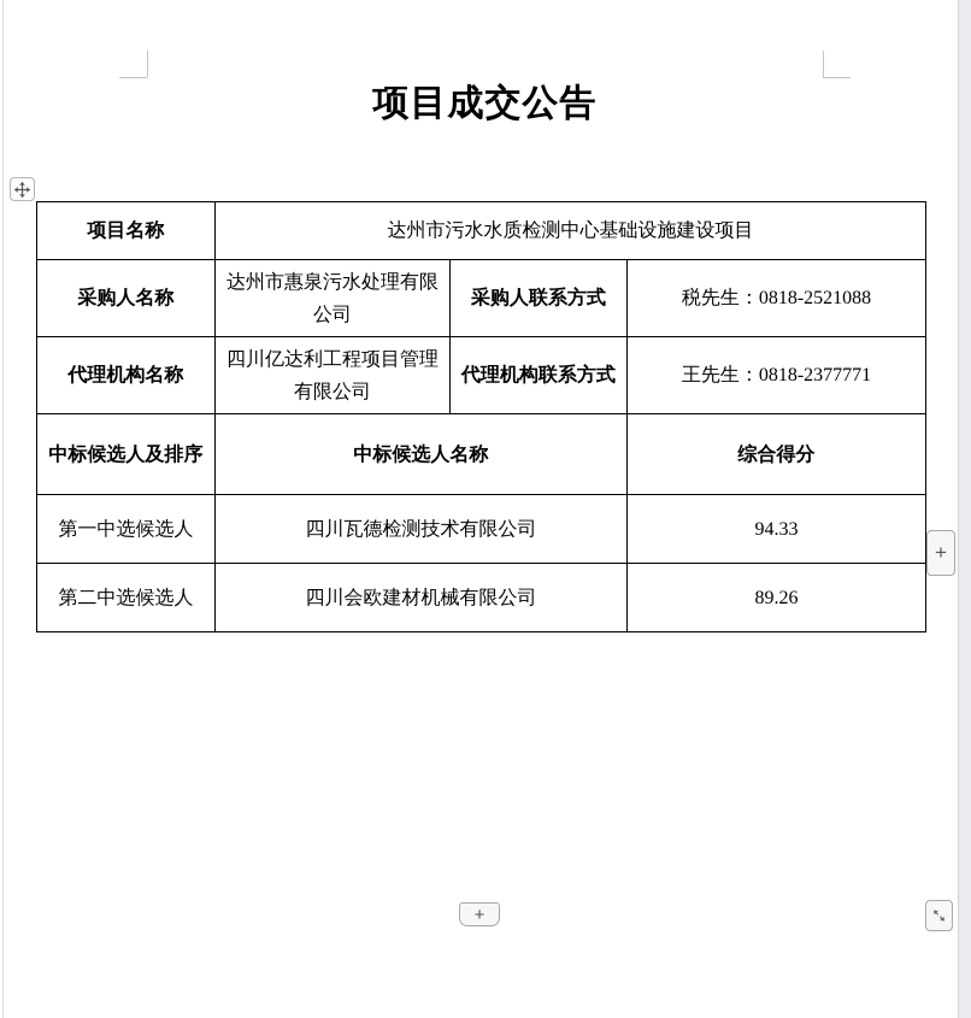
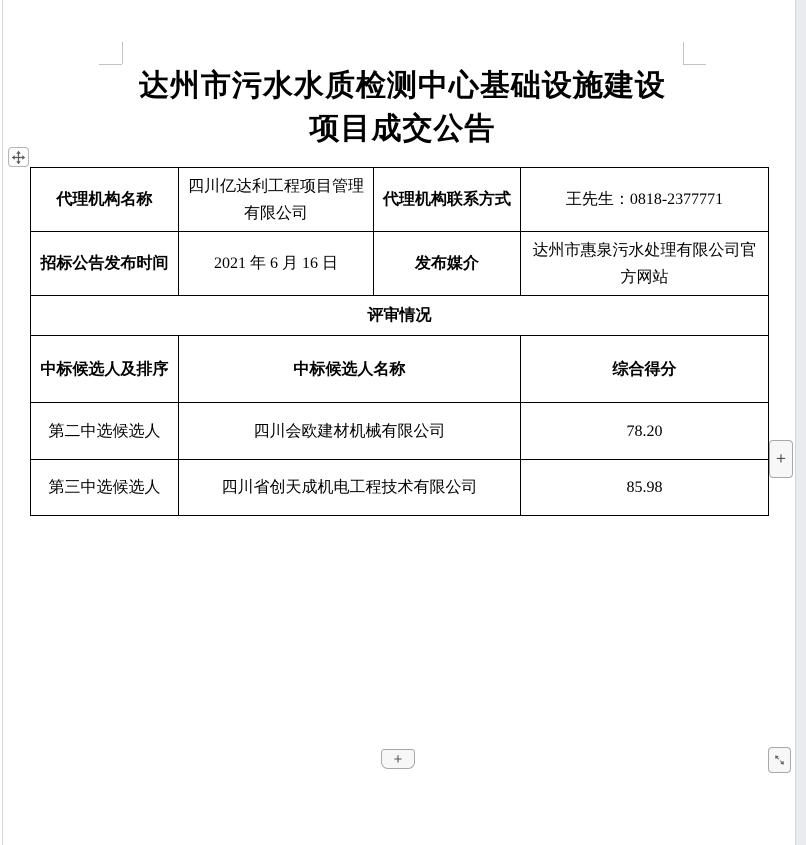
+ 达州市污水水质检测中心基础设施建设
  项目成交公告
- 项目名称	达州市污水水质检测中心基础设施建设项目
- 采购人名称	达州市惠泉污水处理有限公司	采购人联系方式	税先生：0818-2521088
  代理机构名称	四川亿达利工程项目管理有限公司	代理机构联系方式	王先生：0818-2377771
+ 招标公告发布时间	2021 年 6 月 16 日	发布媒介	达州市惠泉污水处理有限公司官方网站
+ 评审情况
  中标候选人及排序	中标候选人名称	综合得分
- 第一中选候选人	四川瓦德检测技术有限公司	94.33
- 第二中选候选人	四川会欧建材机械有限公司	89.26
+ 第二中选候选人	四川会欧建材机械有限公司	78.20
+ 第三中选候选人	四川省创天成机电工程技术有限公司	85.98
  +
  +
